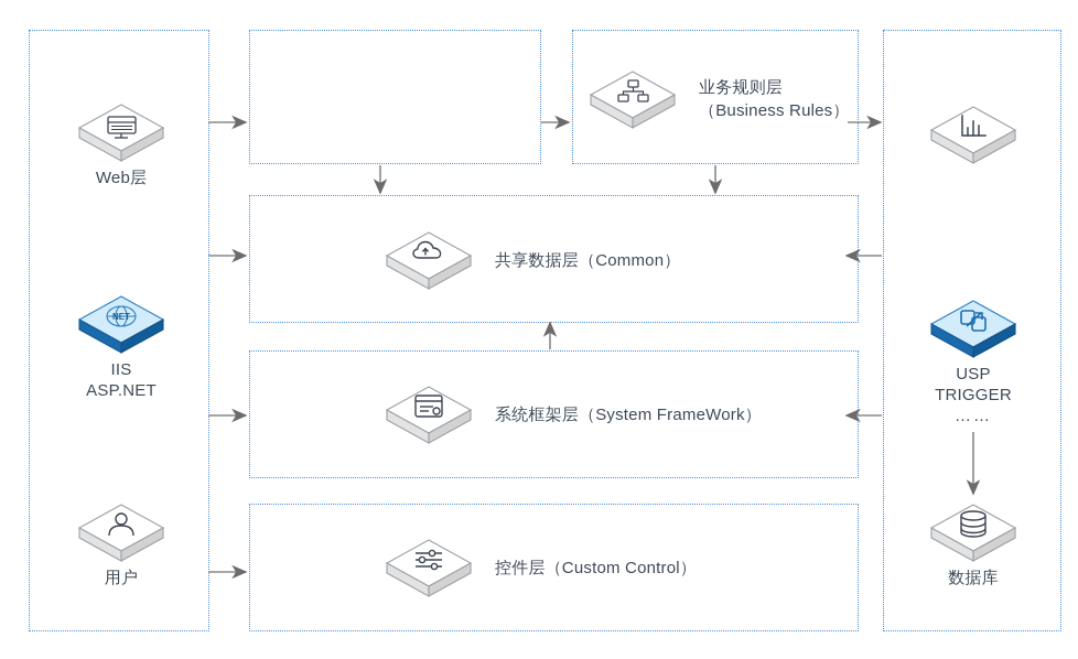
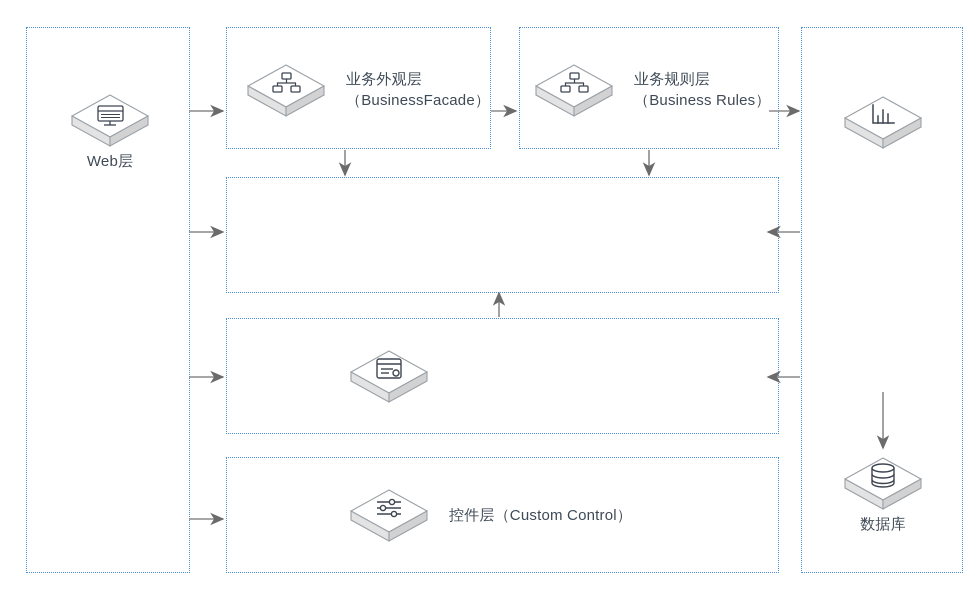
  Web层
- NET
- IIS
- ASP.NET
- 用户
- USP
- TRIGGER
- ……
  数据库
+ 业务外观层
+ （BusinessFacade）
  业务规则层
  （Business Rules）
- 共享数据层（Common）
- 系统框架层（System FrameWork）
  控件层（Custom Control）
